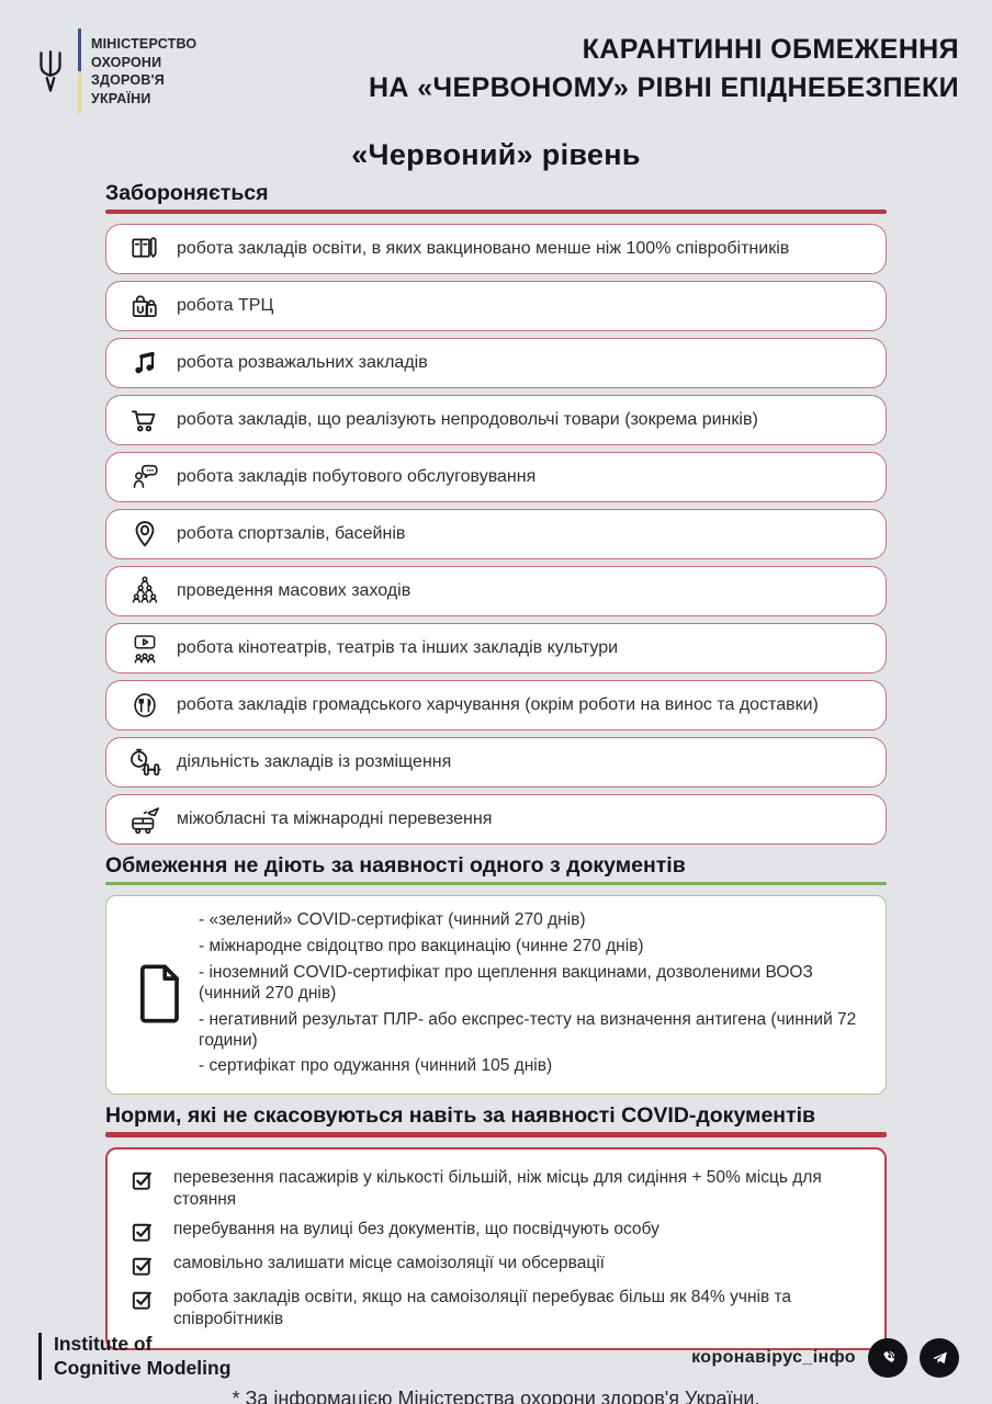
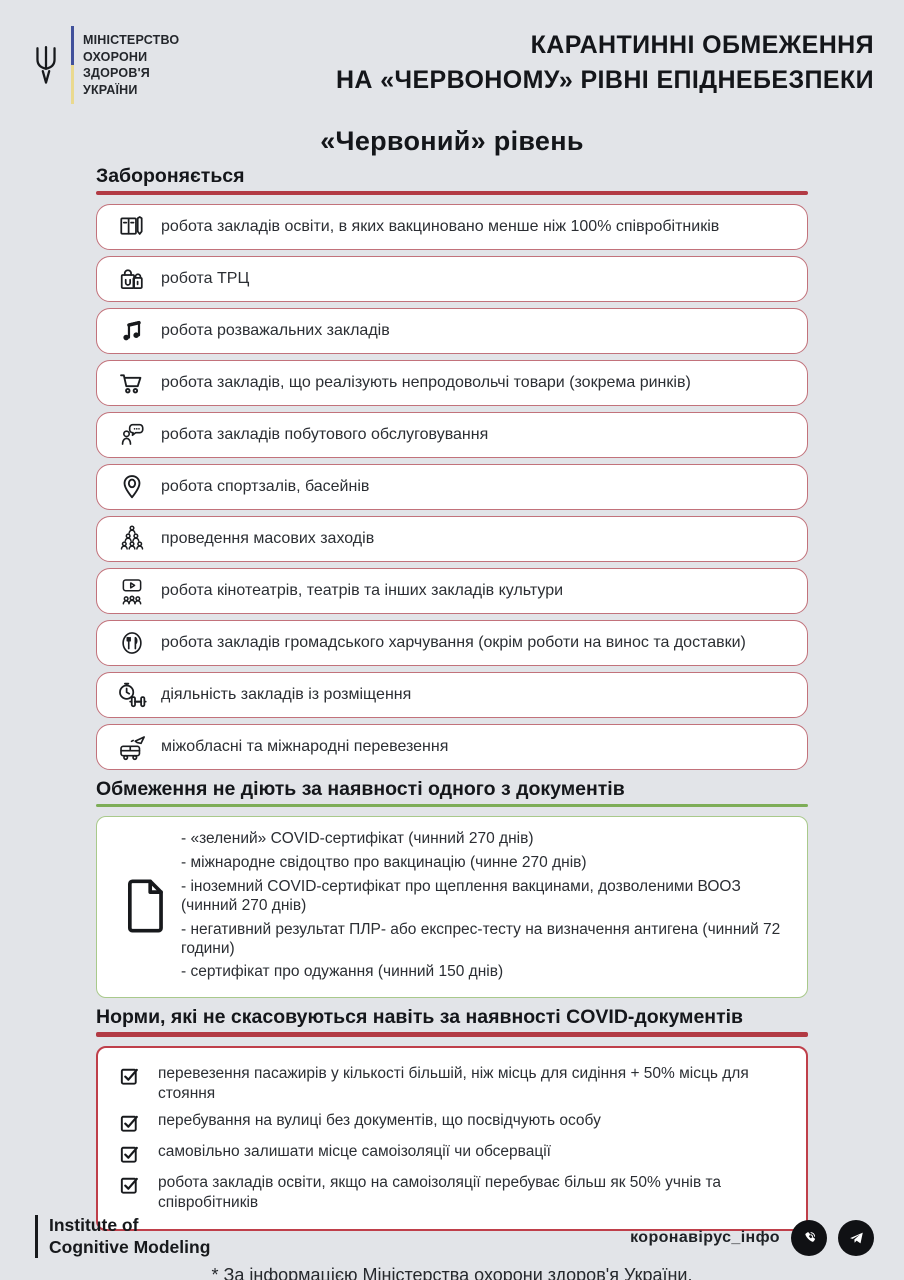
  МІНІСТЕРСТВО
  ОХОРОНИ
  ЗДОРОВ'Я
  УКРАЇНИ
  КАРАНТИННІ ОБМЕЖЕННЯ
  НА «ЧЕРВОНОМУ» РІВНІ ЕПІДНЕБЕЗПЕКИ
  «Червоний» рівень
  Забороняється
  робота закладів освіти, в яких вакциновано менше ніж 100% співробітників
  робота ТРЦ
  робота розважальних закладів
  робота закладів, що реалізують непродовольчі товари (зокрема ринків)
  робота закладів побутового обслуговування
  робота спортзалів, басейнів
  проведення масових заходів
  робота кінотеатрів, театрів та інших закладів культури
  робота закладів громадського харчування (окрім роботи на винос та доставки)
  діяльність закладів із розміщення
  міжобласні та міжнародні перевезення
  Обмеження не діють за наявності одного з документів
  - «зелений» COVID-сертифікат (чинний 270 днів)
  - міжнародне свідоцтво про вакцинацію (чинне 270 днів)
  - іноземний COVID-сертифікат про щеплення вакцинами, дозволеними ВООЗ (чинний 270 днів)
  - негативний результат ПЛР- або експрес-тесту на визначення антигена (чинний 72 години)
- - сертифікат про одужання (чинний 105 днів)
+ - сертифікат про одужання (чинний 150 днів)
  Норми, які не скасовуються навіть за наявності COVID-документів
  перевезення пасажирів у кількості більшій, ніж місць для сидіння + 50% місць для стояння
  перебування на вулиці без документів, що посвідчують особу
  самовільно залишати місце самоізоляції чи обсервації
- робота закладів освіти, якщо на самоізоляції перебуває більш як 84% учнів та співробітників
+ робота закладів освіти, якщо на самоізоляції перебуває більш як 50% учнів та співробітників
  * За інформацією Міністерства охорони здоров'я України.
  Institute of
  Cognitive Modeling
  коронавірус_інфо
